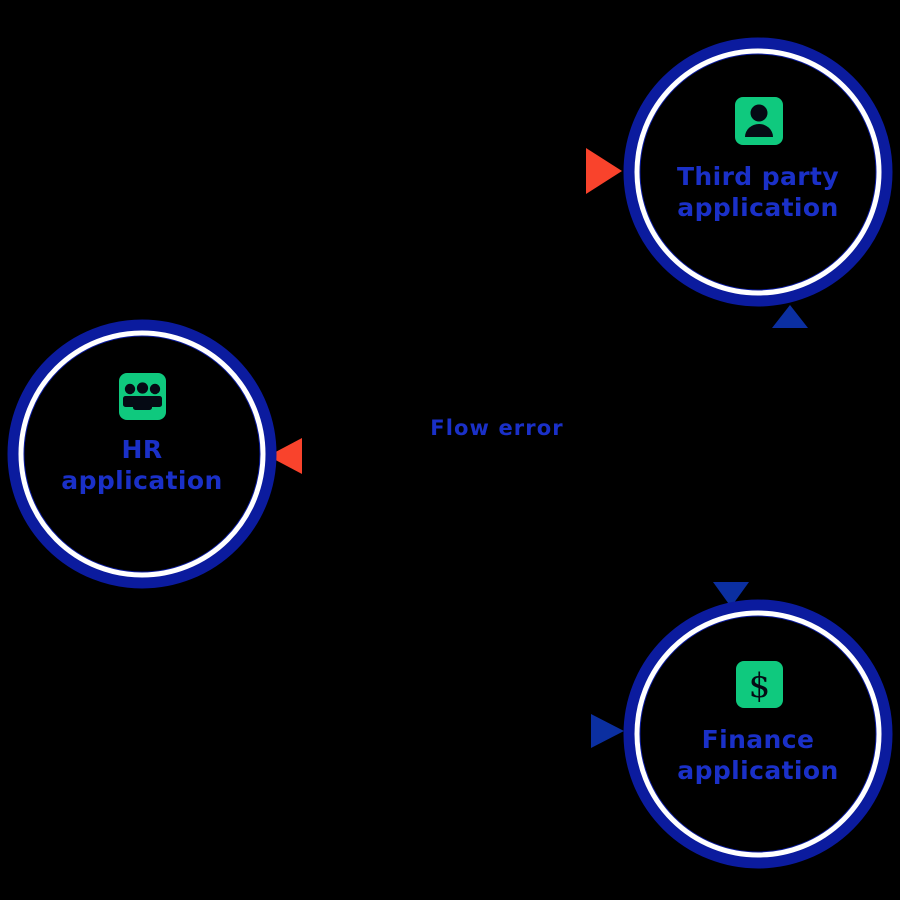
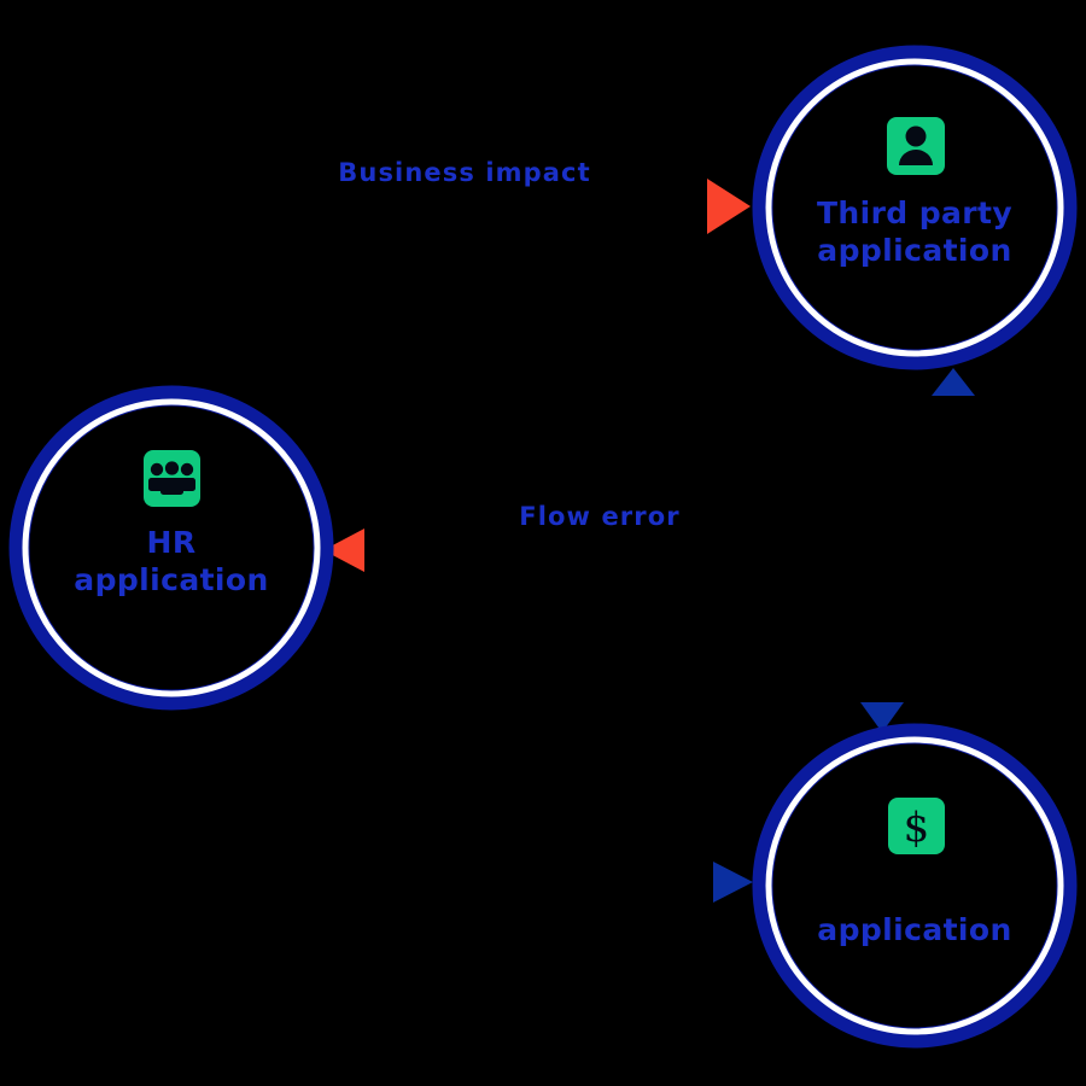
  $
  Third party
  application
  HR
  application
- Finance
  application
+ Business impact
  Flow error
